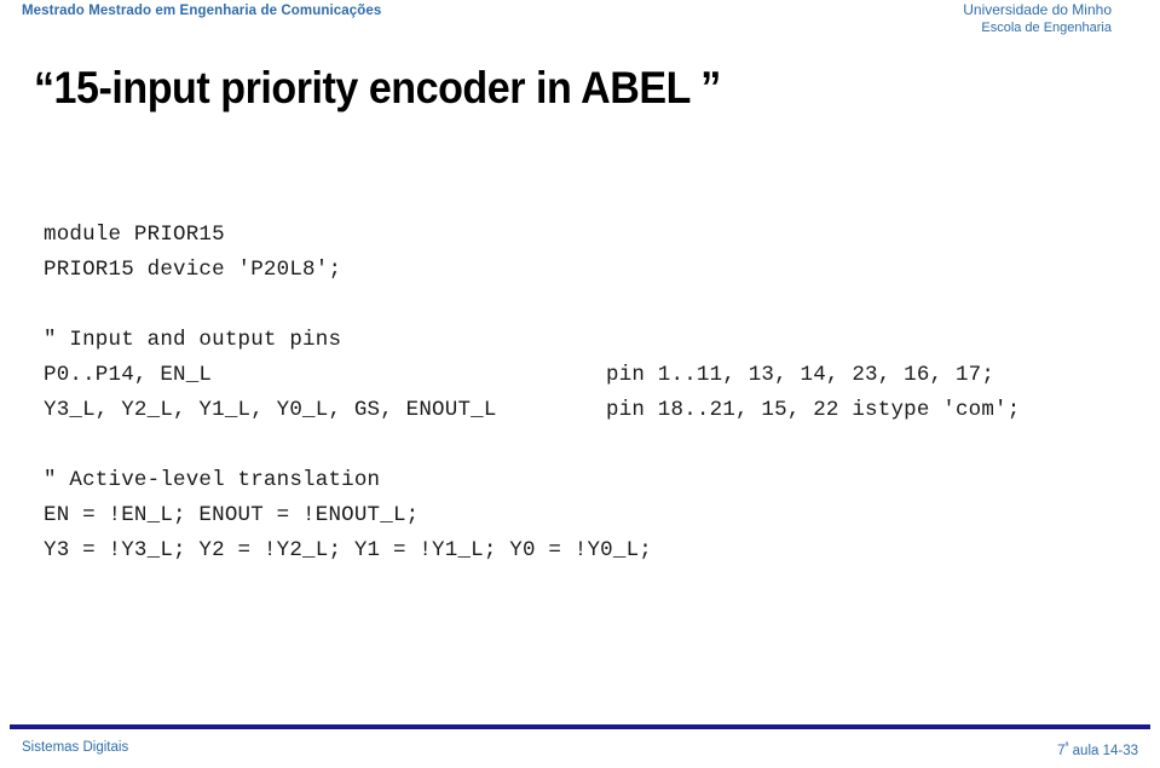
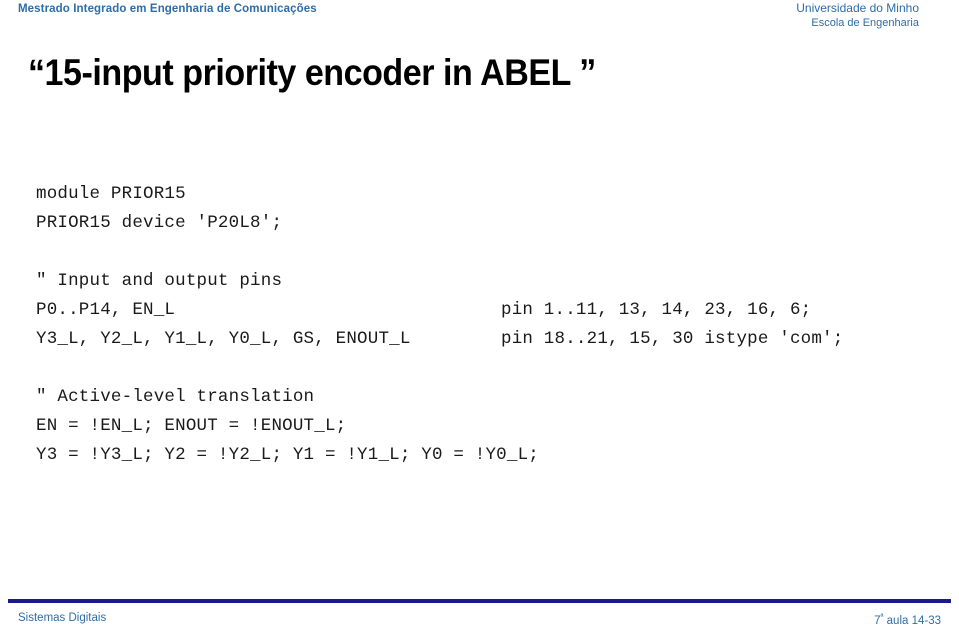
- Mestrado Mestrado em Engenharia de Comunicações
+ Mestrado Integrado em Engenharia de Comunicações
  Universidade do Minho
  Escola de Engenharia
  “15-input priority encoder in ABEL ”
  module PRIOR15
  PRIOR15 device 'P20L8';
  " Input and output pins
- P0..P14, EN_L pin 1..11, 13, 14, 23, 16, 17;
+ P0..P14, EN_L pin 1..11, 13, 14, 23, 16, 6;
- Y3_L, Y2_L, Y1_L, Y0_L, GS, ENOUT_L pin 18..21, 15, 22 istype 'com';
+ Y3_L, Y2_L, Y1_L, Y0_L, GS, ENOUT_L pin 18..21, 15, 30 istype 'com';
  " Active-level translation
  EN = !EN_L; ENOUT = !ENOUT_L;
  Y3 = !Y3_L; Y2 = !Y2_L; Y1 = !Y1_L; Y0 = !Y0_L;
  Sistemas Digitais
  7ª aula 14-33
